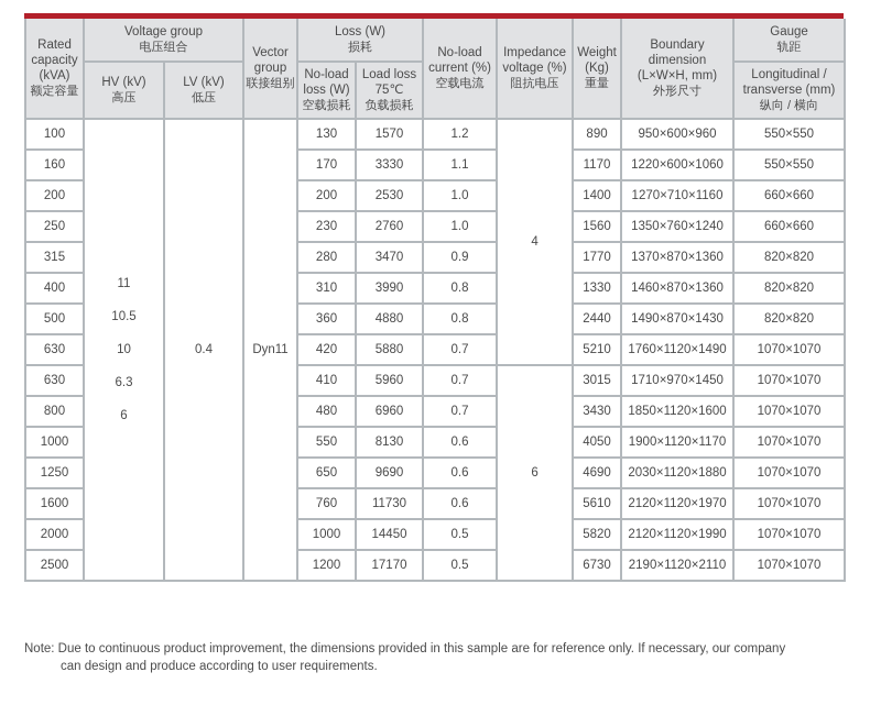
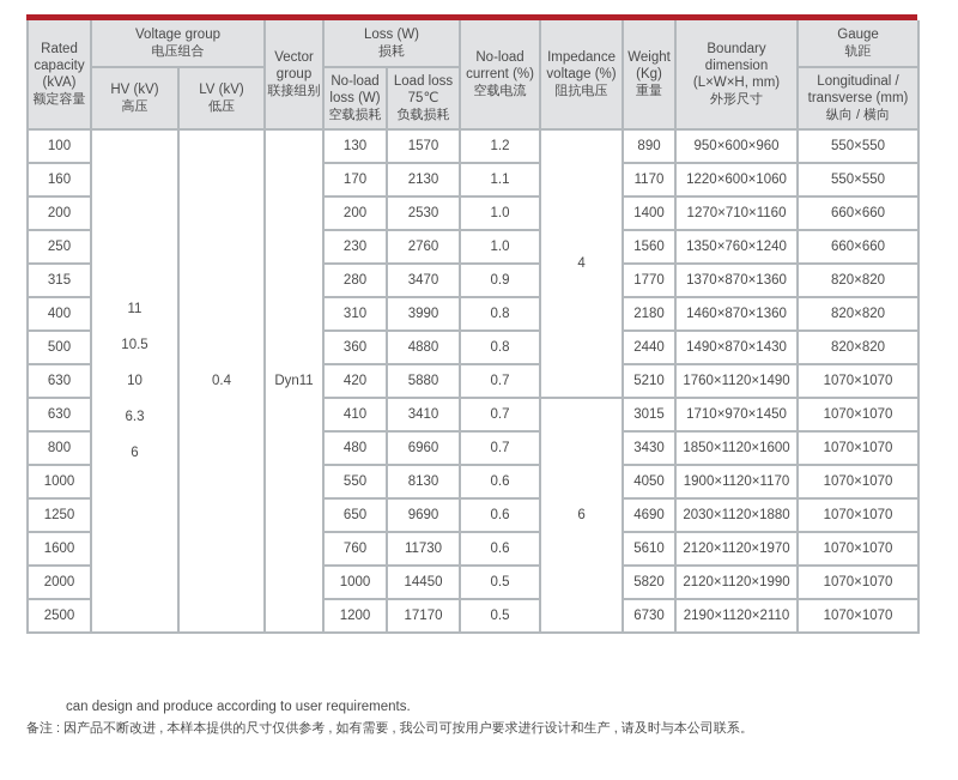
  Ratedcapacity(kVA)额定容量	Voltage group电压组合	Vectorgroup联接组别	Loss (W)损耗	No-loadcurrent (%)空载电流	Impedancevoltage (%)阻抗电压	Weight(Kg)重量	Boundarydimension(L×W×H, mm)外形尺寸	Gauge轨距
  HV (kV)高压	LV (kV)低压	No-loadloss (W)空载损耗	Load loss75℃负载损耗	Longitudinal /transverse (mm)纵向 / 横向
  100	1110.5106.36	0.4	Dyn11	130	1570	1.2	4	890	950×600×960	550×550
- 160	170	3330	1.1	1170	1220×600×1060	550×550
+ 160	170	2130	1.1	1170	1220×600×1060	550×550
  200	200	2530	1.0	1400	1270×710×1160	660×660
  250	230	2760	1.0	1560	1350×760×1240	660×660
  315	280	3470	0.9	1770	1370×870×1360	820×820
- 400	310	3990	0.8	1330	1460×870×1360	820×820
+ 400	310	3990	0.8	2180	1460×870×1360	820×820
  500	360	4880	0.8	2440	1490×870×1430	820×820
  630	420	5880	0.7	5210	1760×1120×1490	1070×1070
- 630	410	5960	0.7	6	3015	1710×970×1450	1070×1070
+ 630	410	3410	0.7	6	3015	1710×970×1450	1070×1070
  800	480	6960	0.7	3430	1850×1120×1600	1070×1070
  1000	550	8130	0.6	4050	1900×1120×1170	1070×1070
  1250	650	9690	0.6	4690	2030×1120×1880	1070×1070
  1600	760	11730	0.6	5610	2120×1120×1970	1070×1070
  2000	1000	14450	0.5	5820	2120×1120×1990	1070×1070
  2500	1200	17170	0.5	6730	2190×1120×2110	1070×1070
- Note: Due to continuous product improvement, the dimensions provided in this sample are for reference only. If necessary, our company
  can design and produce according to user requirements.
+ 备注 : 因产品不断改进 , 本样本提供的尺寸仅供参考 , 如有需要 , 我公司可按用户要求进行设计和生产 , 请及时与本公司联系。
